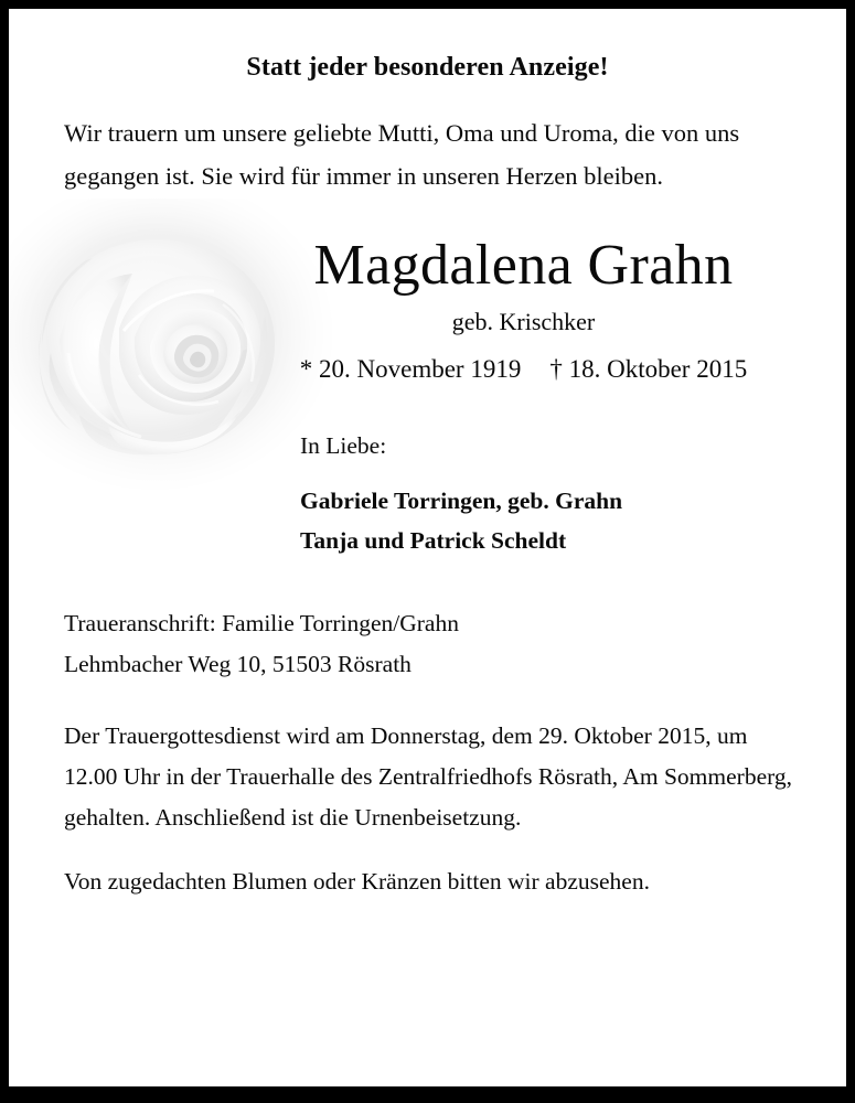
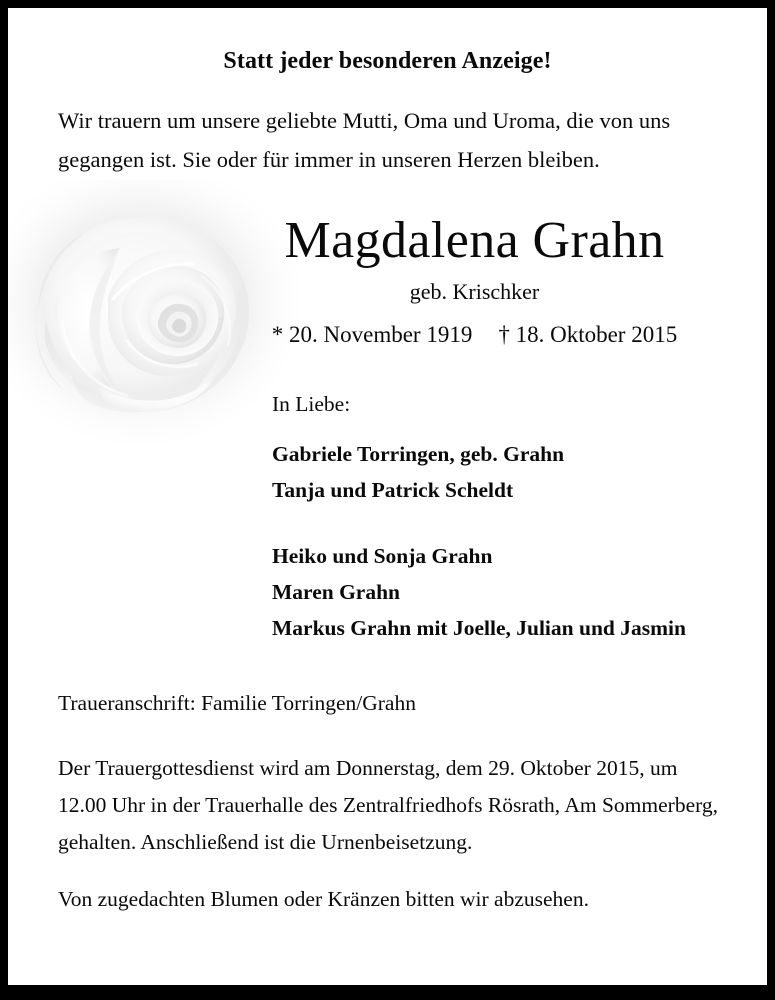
  Statt jeder besonderen Anzeige!
- Wir trauern um unsere geliebte Mutti, Oma und Uroma, die von uns gegangen ist. Sie wird für immer in unseren Herzen bleiben.
+ Wir trauern um unsere geliebte Mutti, Oma und Uroma, die von uns gegangen ist. Sie oder für immer in unseren Herzen bleiben.
  Magdalena Grahn
  geb. Krischker
  * 20. November 1919 † 18. Oktober 2015
  In Liebe:
  Gabriele Torringen, geb. Grahn
  Tanja und Patrick Scheldt
+ Heiko und Sonja Grahn
+ Maren Grahn
+ Markus Grahn mit Joelle, Julian und Jasmin
  Traueranschrift: Familie Torringen/Grahn
- Lehmbacher Weg 10, 51503 Rösrath
  Der Trauergottesdienst wird am Donnerstag, dem 29. Oktober 2015, um 12.00 Uhr in der Trauerhalle des Zentralfriedhofs Rösrath, Am Sommerberg, gehalten. Anschließend ist die Urnenbeisetzung.
  Von zugedachten Blumen oder Kränzen bitten wir abzusehen.
